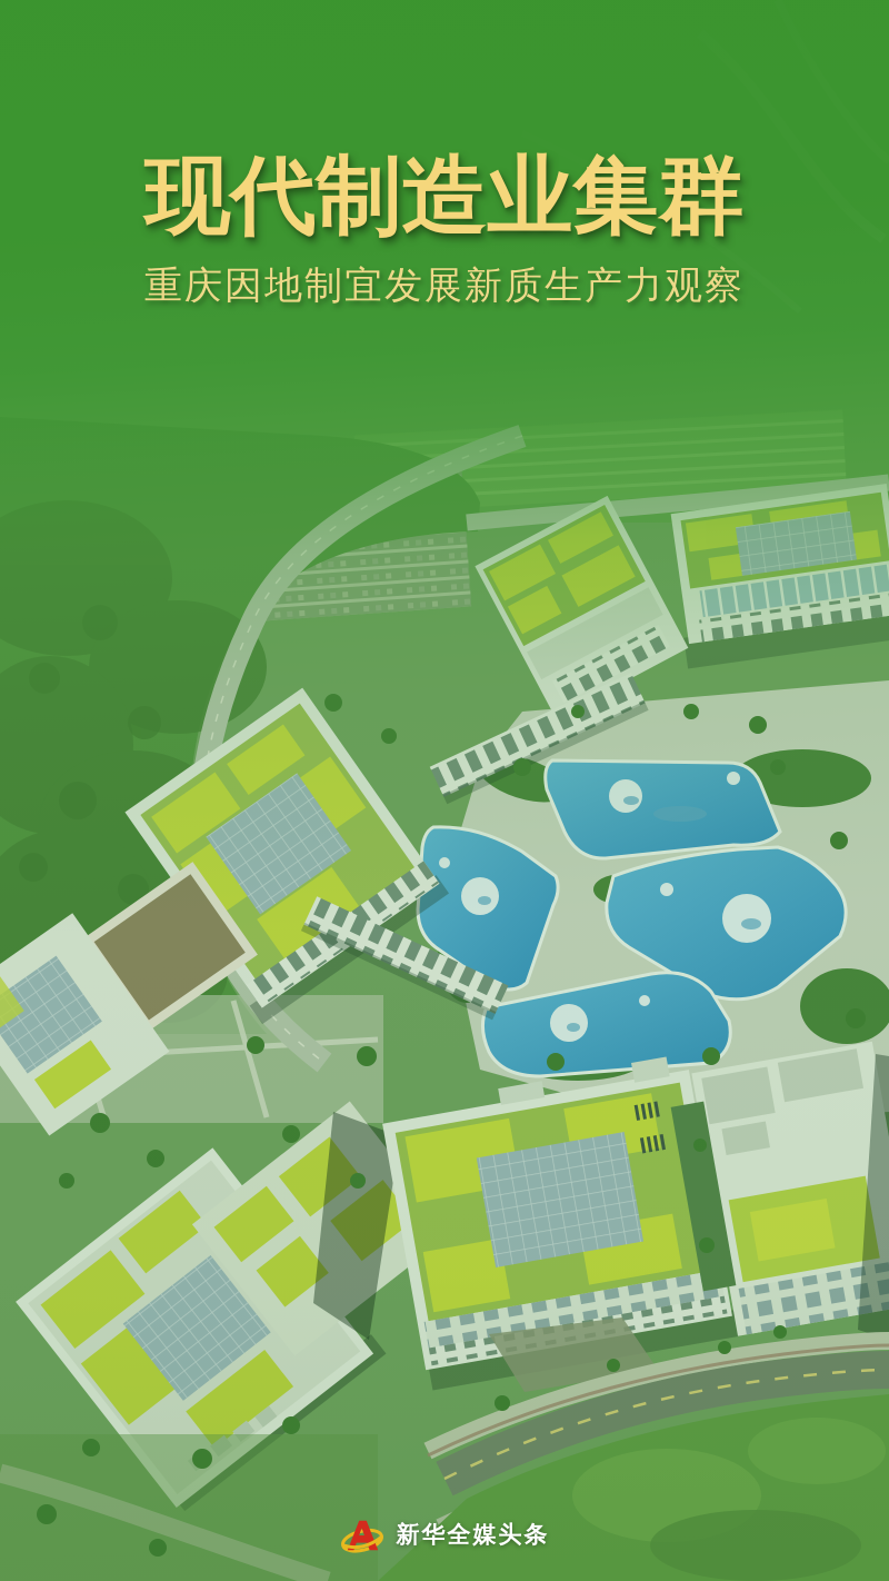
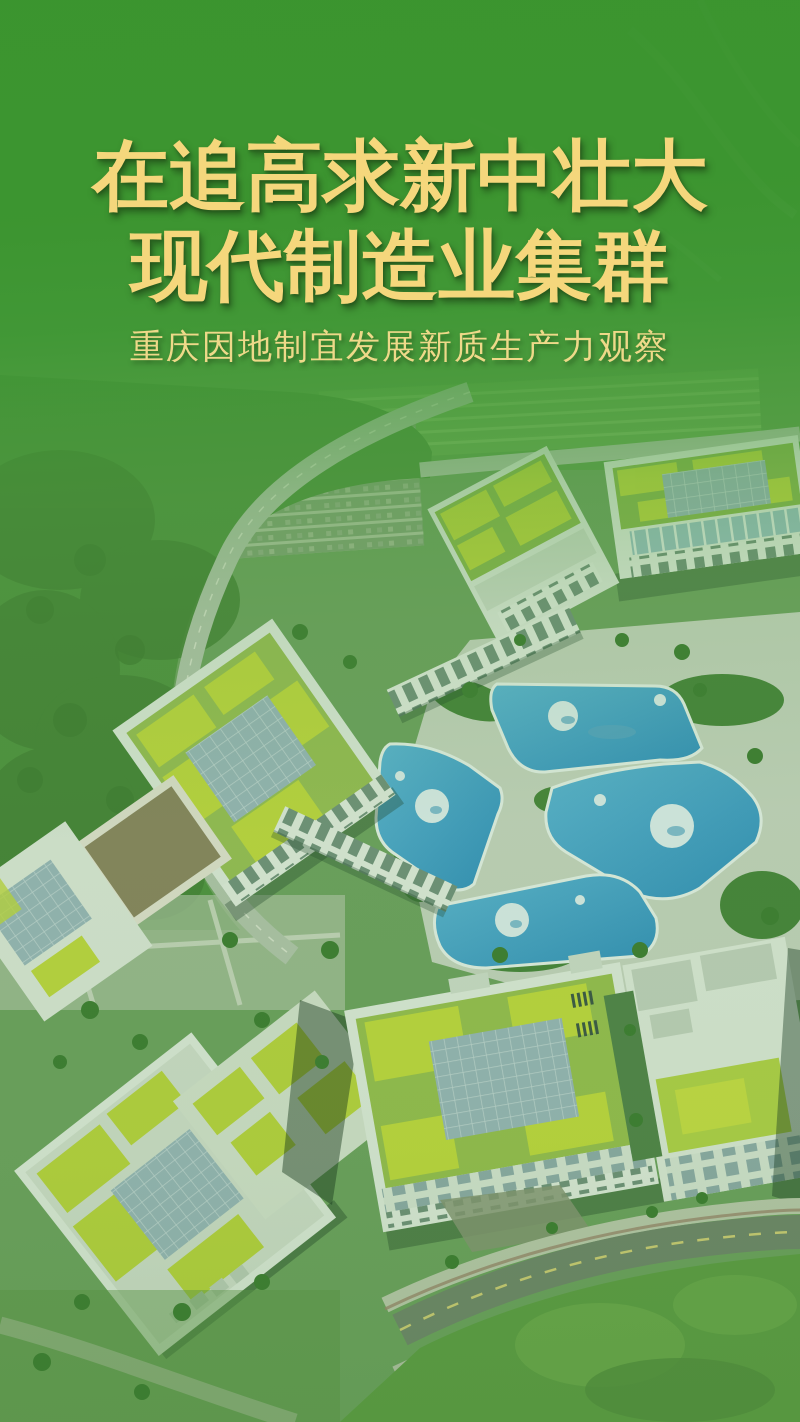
+ 在追高求新中壮大
  现代制造业集群
  重庆因地制宜发展新质生产力观察
- 新华全媒头条
